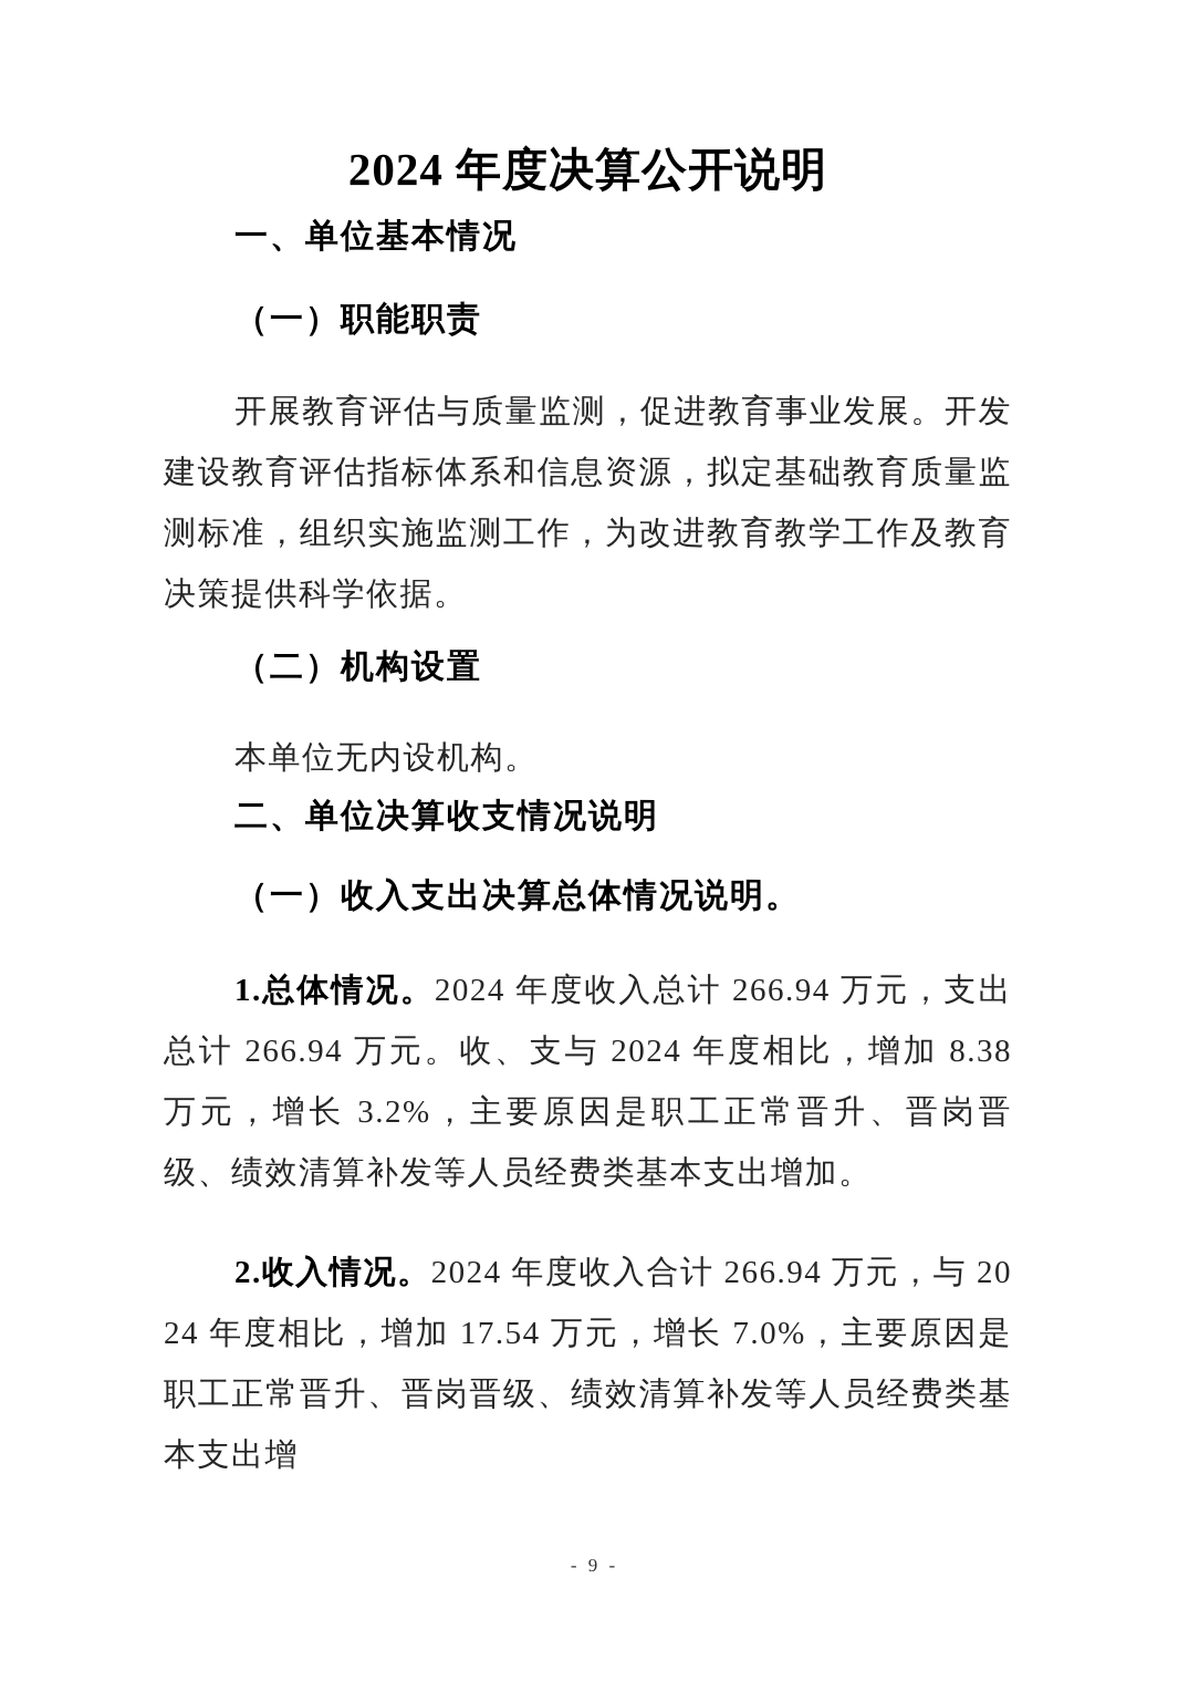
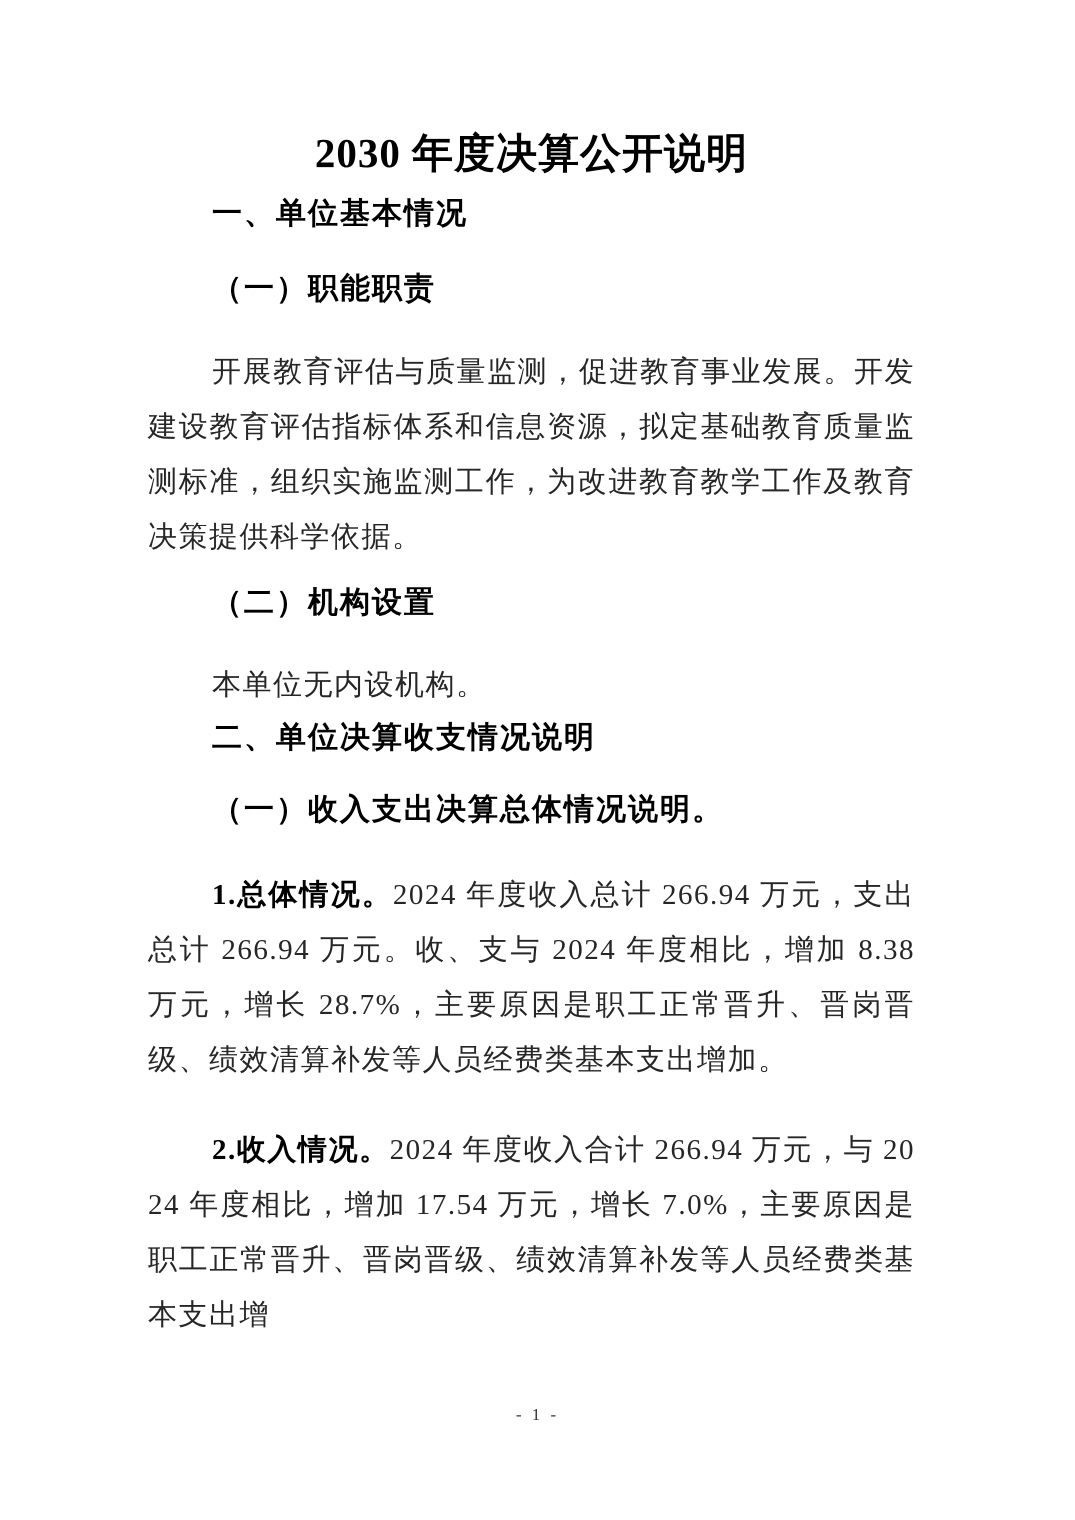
- 2024 年度决算公开说明
+ 2030 年度决算公开说明
  一、单位基本情况
  （一）职能职责
  开展教育评估与质量监测，促进教育事业发展。开发建设教育评估指标体系和信息资源，拟定基础教育质量监测标准，组织实施监测工作，为改进教育教学工作及教育决策提供科学依据。
  （二）机构设置
  本单位无内设机构。
  二、单位决算收支情况说明
  （一）收入支出决算总体情况说明。
- 1.总体情况。2024 年度收入总计 266.94 万元，支出总计 266.94 万元。收、支与 2024 年度相比，增加 8.38 万元，增长 3.2%，主要原因是职工正常晋升、晋岗晋级、绩效清算补发等人员经费类基本支出增加。
+ 1.总体情况。2024 年度收入总计 266.94 万元，支出总计 266.94 万元。收、支与 2024 年度相比，增加 8.38 万元，增长 28.7%，主要原因是职工正常晋升、晋岗晋级、绩效清算补发等人员经费类基本支出增加。
  2.收入情况。2024 年度收入合计 266.94 万元，与 2024 年度相比，增加 17.54 万元，增长 7.0%，主要原因是职工正常晋升、晋岗晋级、绩效清算补发等人员经费类基本支出增
- - 9 -
+ - 1 -
